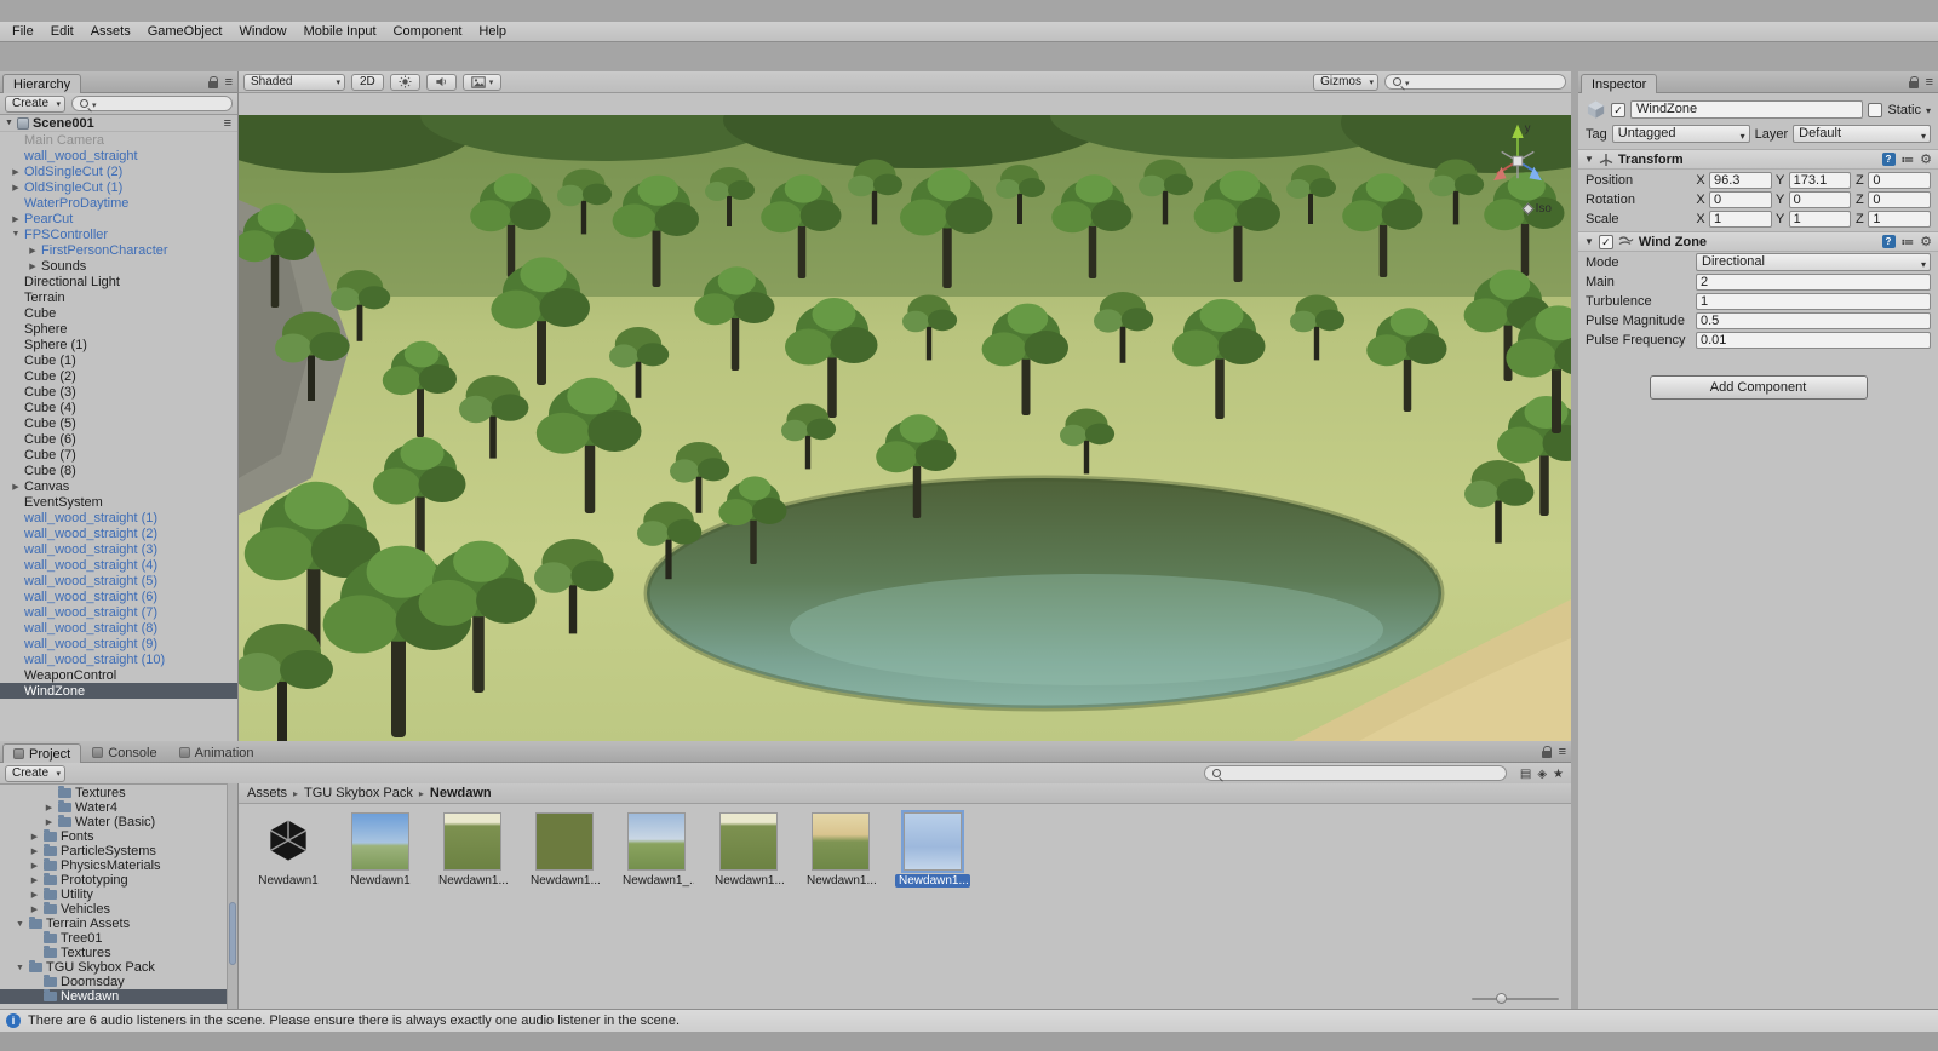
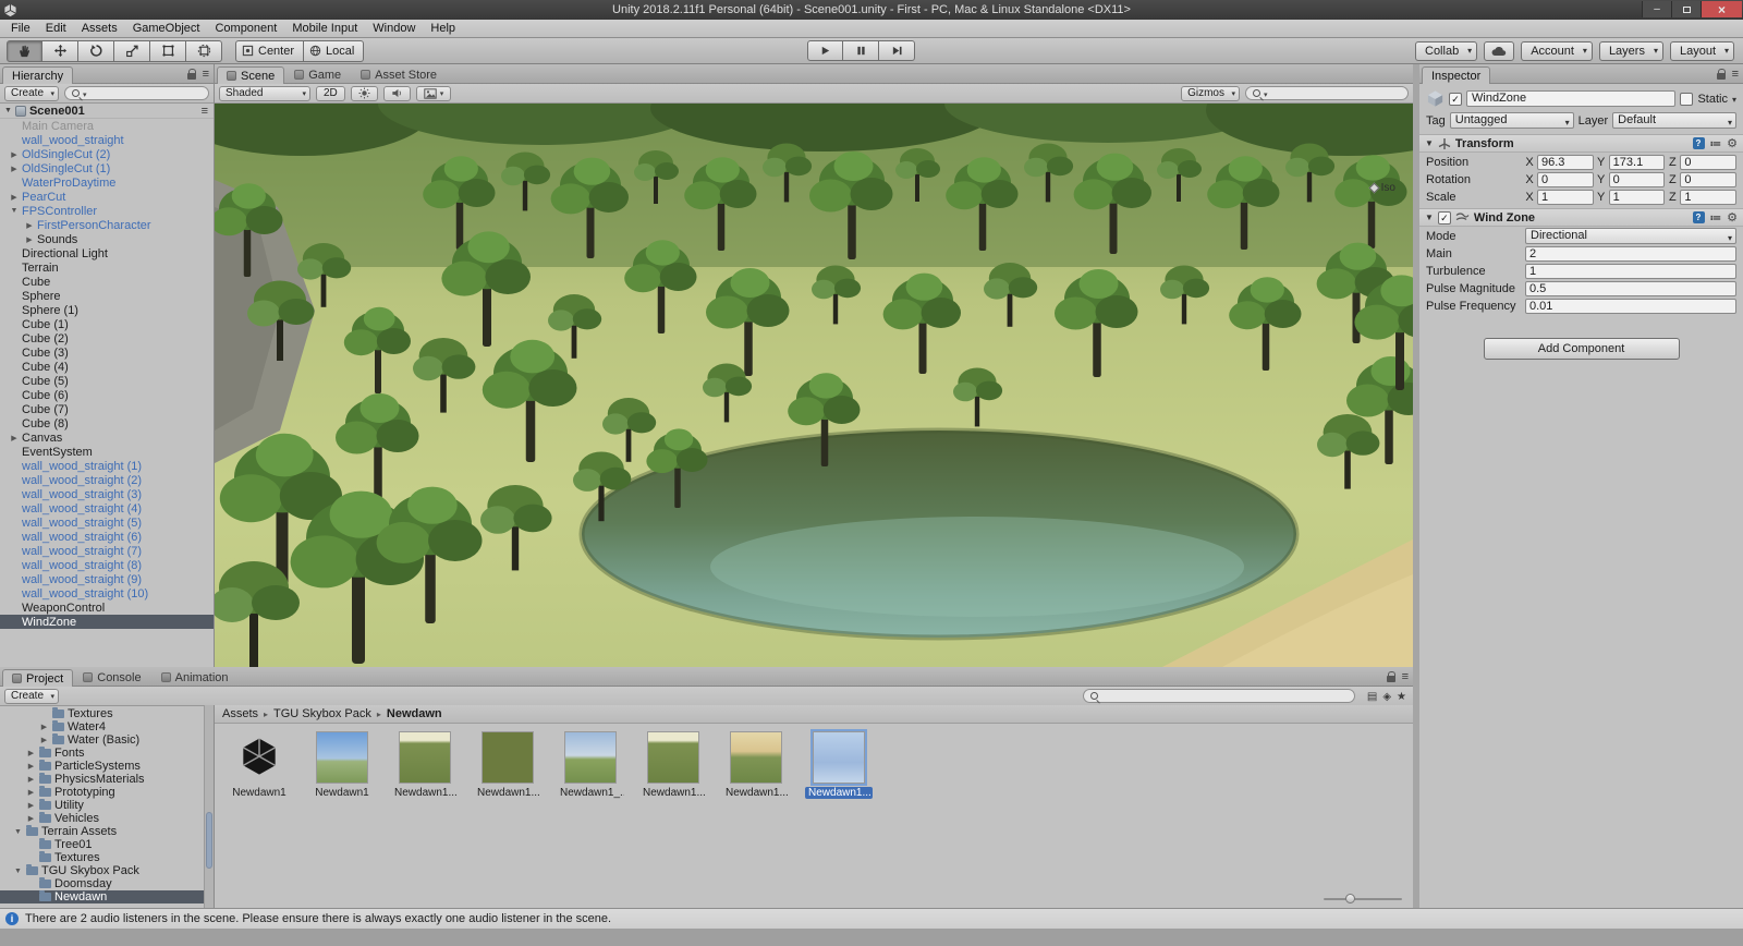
+ Unity 2018.2.11f1 Personal (64bit) - Scene001.unity - First - PC, Mac & Linux Standalone <DX11>
  File
  Edit
  Assets
  GameObject
- Window
+ Component
  Mobile Input
- Component
+ Window
  Help
+ Center
+ Local
+ Collab
+ Account
+ Layers
+ Layout
  Hierarchy
  Create
  Scene001
  Main Camera
  wall_wood_straight
  OldSingleCut (2)
  OldSingleCut (1)
  WaterProDaytime
  PearCut
  FPSController
  FirstPersonCharacter
  Sounds
  Directional Light
  Terrain
  Cube
  Sphere
  Sphere (1)
  Cube (1)
  Cube (2)
  Cube (3)
  Cube (4)
  Cube (5)
  Cube (6)
  Cube (7)
  Cube (8)
  Canvas
  EventSystem
  wall_wood_straight (1)
  wall_wood_straight (2)
  wall_wood_straight (3)
  wall_wood_straight (4)
  wall_wood_straight (5)
  wall_wood_straight (6)
  wall_wood_straight (7)
  wall_wood_straight (8)
  wall_wood_straight (9)
  wall_wood_straight (10)
  WeaponControl
  WindZone
+ Scene
+ Game
+ Asset Store
  Shaded
  2D
  Gizmos
- y
  Iso
  Inspector
  WindZone
  Static
  Tag
  Untagged
  Layer
  Default
  ▼
  Transform
  Position
  X
  96.3
  Y
  173.1
  Z
  0
  Rotation
  X
  0
  Y
  0
  Z
  0
  Scale
  X
  1
  Y
  1
  Z
  1
  ▼
  Wind Zone
  Mode
  Directional
  Main
  2
  Turbulence
  1
  Pulse Magnitude
  0.5
  Pulse Frequency
  0.01
  Add Component
  Project
  Console
  Animation
  Create
  Textures
  Water4
  Water (Basic)
  Fonts
  ParticleSystems
  PhysicsMaterials
  Prototyping
  Utility
  Vehicles
  Terrain Assets
  Tree01
  Textures
  TGU Skybox Pack
  Doomsday
  Newdawn
  Assets
  TGU Skybox Pack
  Newdawn
  Newdawn1
  Newdawn1
  Newdawn1...
  Newdawn1...
  Newdawn1_.
  Newdawn1...
  Newdawn1...
  Newdawn1...
- There are 6 audio listeners in the scene. Please ensure there is always exactly one audio listener in the scene.
+ There are 2 audio listeners in the scene. Please ensure there is always exactly one audio listener in the scene.
